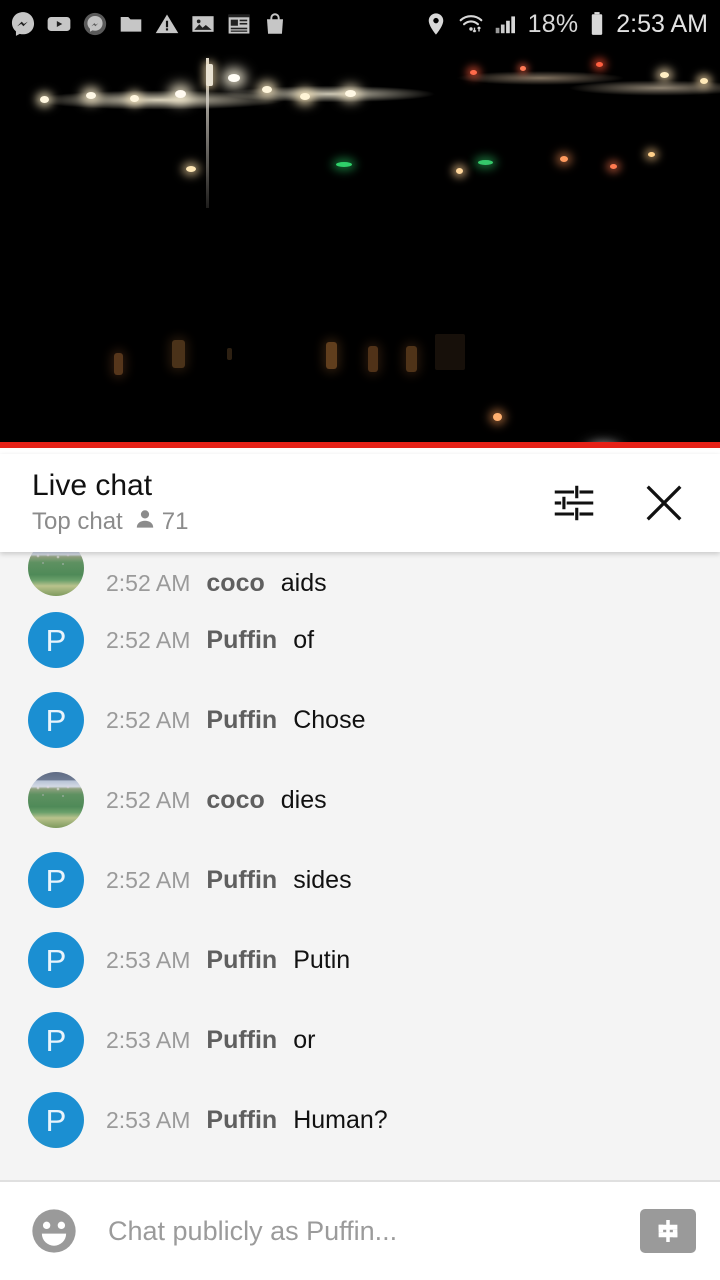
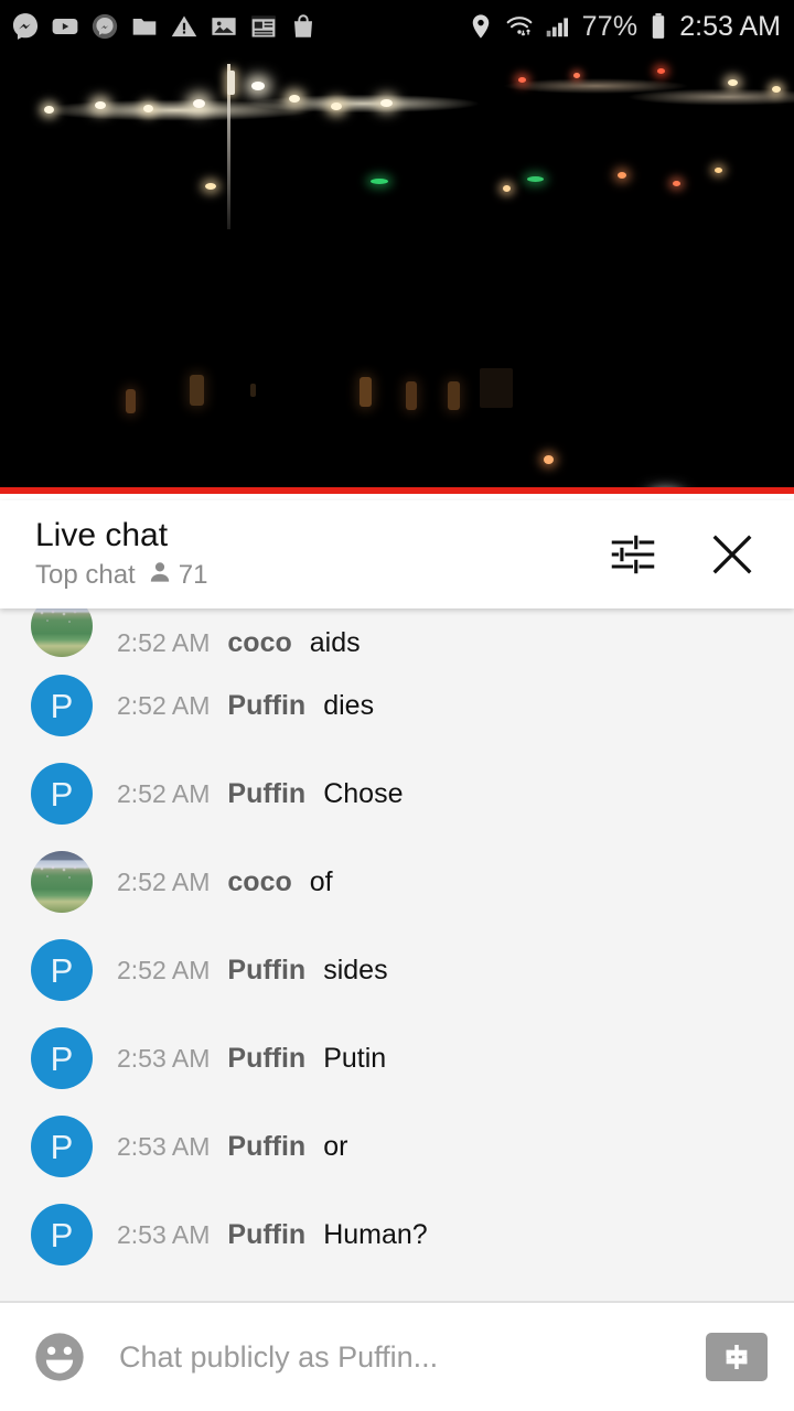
- 18%
+ 77%
  2:53 AM
  Live chat
  Top chat
  71
  2:52 AM
  coco
  aids
  P
  2:52 AM
  Puffin
- of
+ dies
  P
  2:52 AM
  Puffin
  Chose
  2:52 AM
  coco
- dies
+ of
  P
  2:52 AM
  Puffin
  sides
  P
  2:53 AM
  Puffin
  Putin
  P
  2:53 AM
  Puffin
  or
  P
  2:53 AM
  Puffin
  Human?
  Chat publicly as Puffin...
